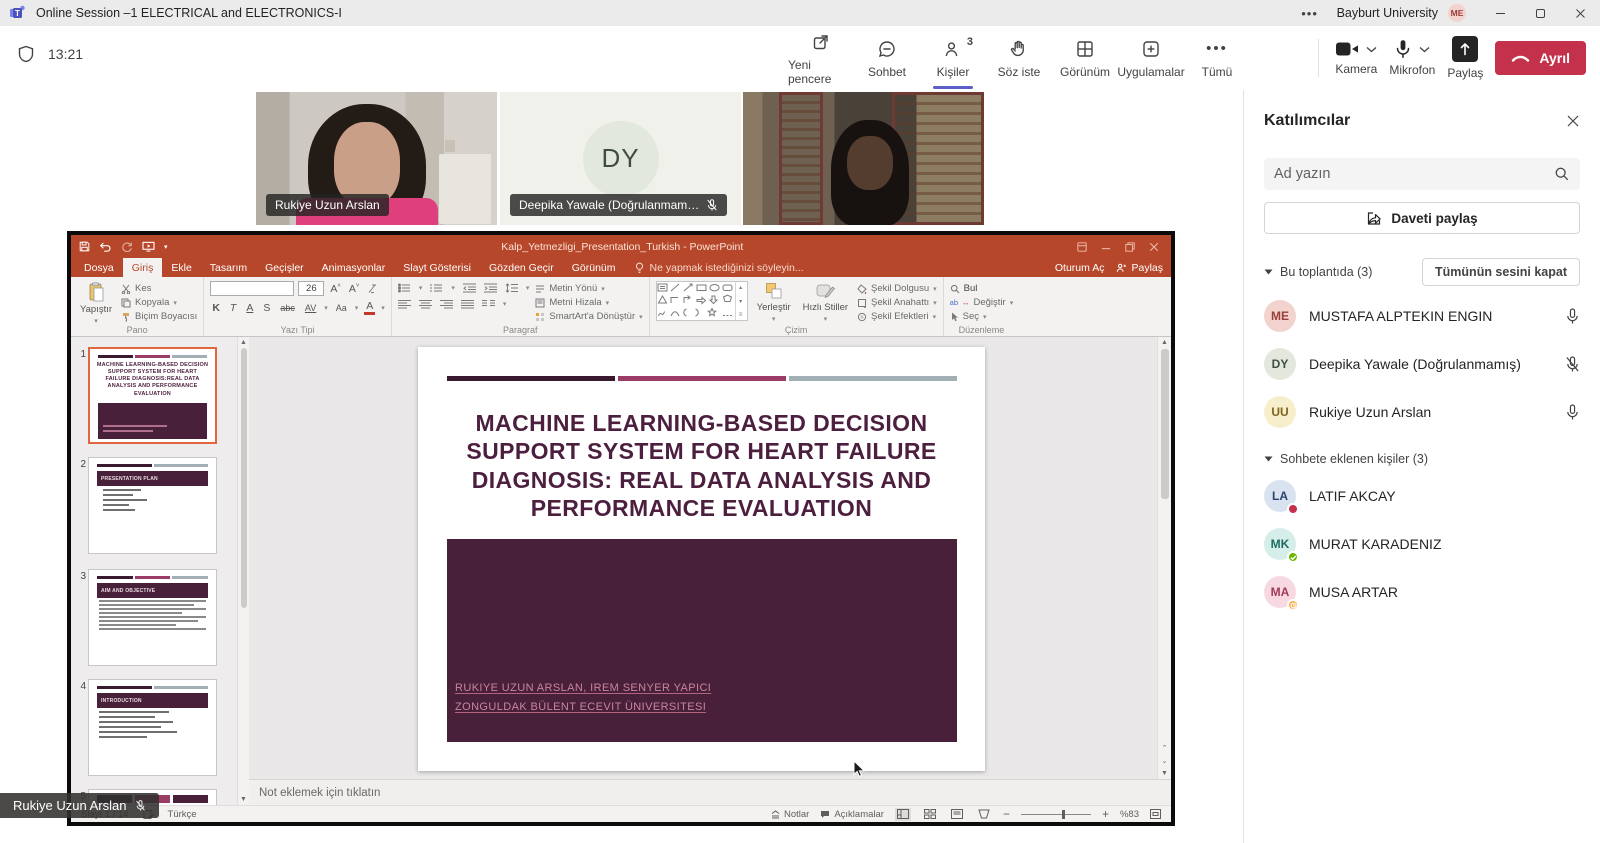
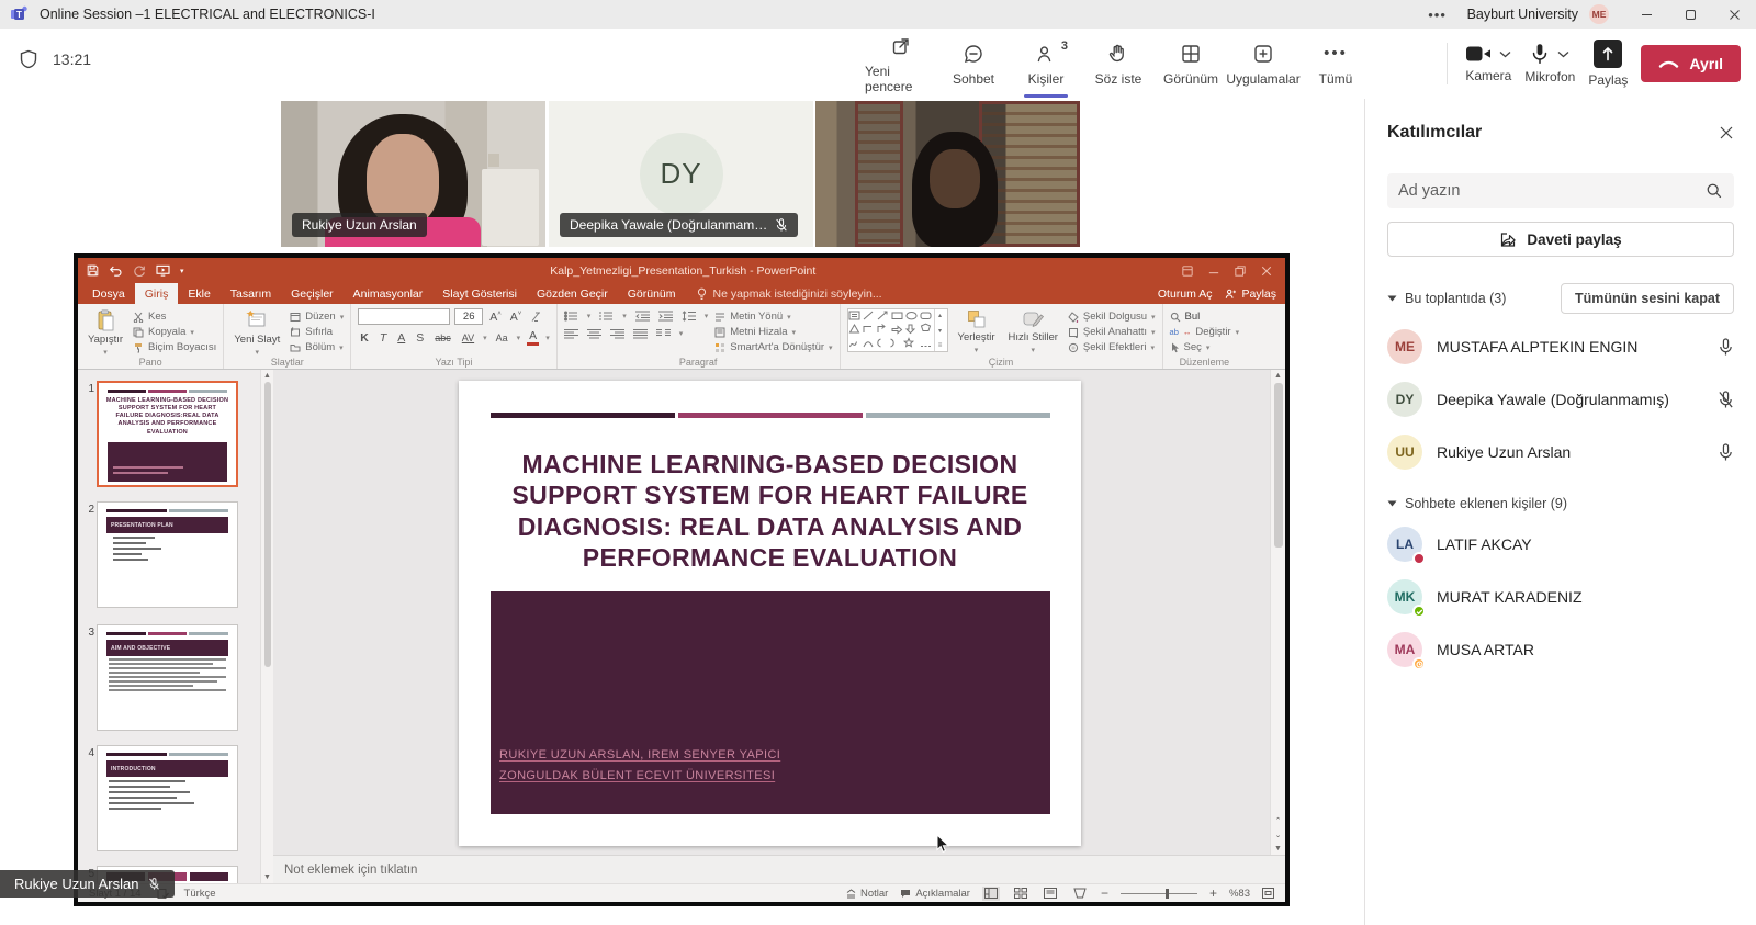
  T
  Online Session –1 ELECTRICAL and ELECTRONICS-I
  •••
  Bayburt University
  ME
  13:21
  Yeni pencere
  Sohbet
  3
  Kişiler
  Söz iste
  Görünüm
  Uygulamalar
  •••
  Tümü
  Kamera
  Mikrofon
  Paylaş
  Ayrıl
  Rukiye Uzun Arslan
  DY
  Deepika Yawale (Doğrulanmam…
  Kalp_Yetmezligi_Presentation_Turkish - PowerPoint
  Dosya
  Giriş
  Ekle
  Tasarım
  Geçişler
  Animasyonlar
  Slayt Gösterisi
  Gözden Geçir
  Görünüm
  Ne yapmak istediğinizi söyleyin...
  Oturum Aç
  Paylaş
  Yapıştır
  Kes
  Kopyala
  Biçim Boyacısı
  Pano
+ Yeni Slayt
+ Düzen
+ Sıfırla
+ Bölüm
+ Slaytlar
  26
  K
  T
  A
  S
  abc
  AV
  Aa
  A
  Yazı Tipi
  Metin Yönü
  Metni Hizala
  SmartArt'a Dönüştür
  Paragraf
  Yerleştir
  Hızlı Stiller
  Şekil Dolgusu
  Şekil Anahattı
  Şekil Efektleri
  Çizim
  Bul
  ab
  ↔
  Değiştir
  Seç
  Düzenleme
  1
  2
  3
  4
  5
  MACHINE LEARNING-BASED DECISION SUPPORT SYSTEM FOR HEART FAILURE DIAGNOSIS: REAL DATA ANALYSIS AND PERFORMANCE EVALUATION
  RUKIYE UZUN ARSLAN, IREM SENYER YAPICI
  ZONGULDAK BÜLENT ECEVIT ÜNIVERSITESI
  Not eklemek için tıklatın
  Slayt 1 / 14
  Türkçe
  Notlar
  Açıklamalar
  −
  +
  %83
  Katılımcılar
  Ad yazın
  Daveti paylaş
  Bu toplantıda (3)
  Tümünün sesini kapat
  ME
  MUSTAFA ALPTEKIN ENGIN
  DY
  Deepika Yawale (Doğrulanmamış)
  UU
  Rukiye Uzun Arslan
- Sohbete eklenen kişiler (3)
+ Sohbete eklenen kişiler (9)
  LA
  LATIF AKCAY
  MK
  MURAT KARADENIZ
  MA
  MUSA ARTAR
  Rukiye Uzun Arslan
